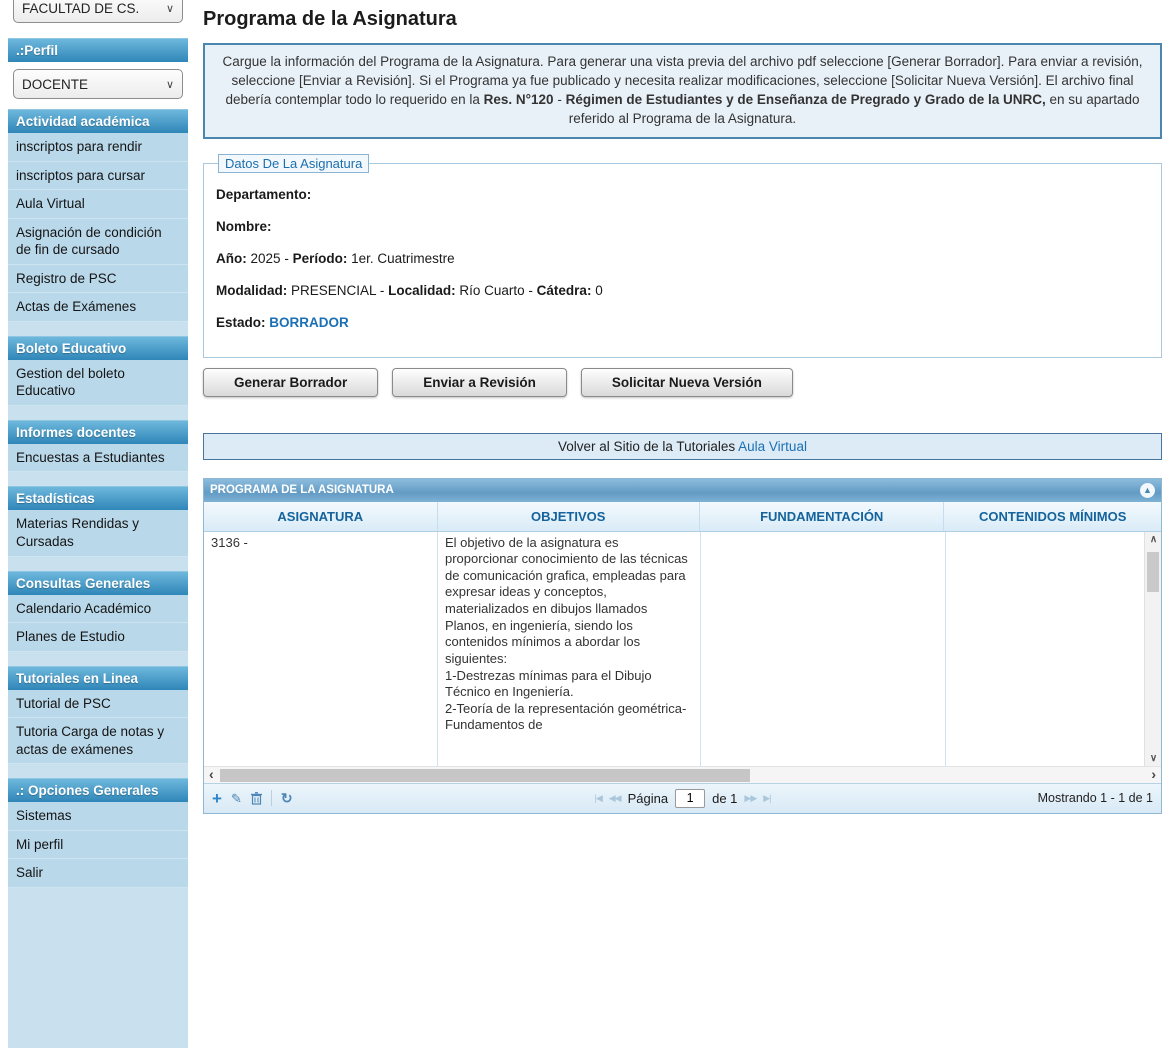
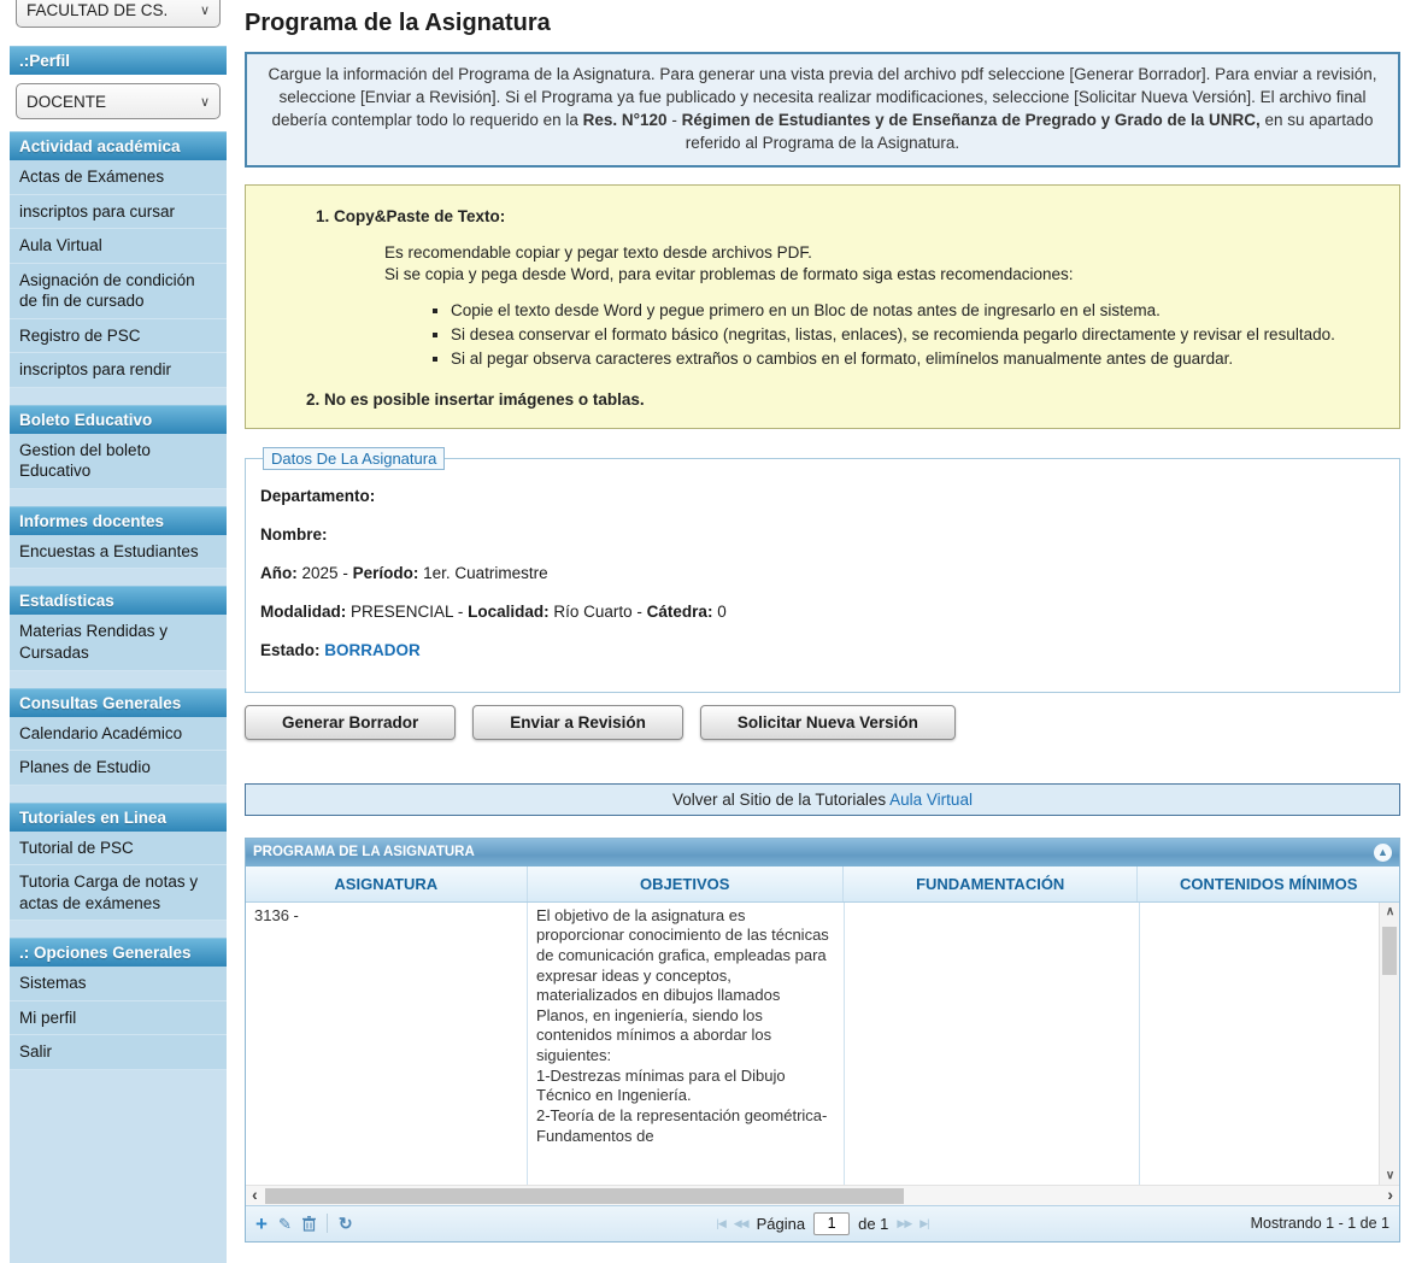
  FACULTAD DE CS.
  ∨
  .:Perfil
  DOCENTE
  ∨
  Actividad académica
- inscriptos para rendir
+ Actas de Exámenes
  inscriptos para cursar
  Aula Virtual
  Asignación de condición de fin de cursado
  Registro de PSC
- Actas de Exámenes
+ inscriptos para rendir
  Boleto Educativo
  Gestion del boleto Educativo
  Informes docentes
  Encuestas a Estudiantes
  Estadísticas
  Materias Rendidas y Cursadas
  Consultas Generales
  Calendario Académico
  Planes de Estudio
  Tutoriales en Linea
  Tutorial de PSC
  Tutoria Carga de notas y actas de exámenes
  .: Opciones Generales
  Sistemas
  Mi perfil
  Salir
  Programa de la Asignatura
  Cargue la información del Programa de la Asignatura. Para generar una vista previa del archivo pdf seleccione [Generar Borrador]. Para enviar a revisión, seleccione [Enviar a Revisión]. Si el Programa ya fue publicado y necesita realizar modificaciones, seleccione [Solicitar Nueva Versión]. El archivo final debería contemplar todo lo requerido en la Res. N°120 - Régimen de Estudiantes y de Enseñanza de Pregrado y Grado de la UNRC, en su apartado referido al Programa de la Asignatura.
+ 1. Copy&Paste de Texto:
+ Es recomendable copiar y pegar texto desde archivos PDF.
+ Si se copia y pega desde Word, para evitar problemas de formato siga estas recomendaciones:
+ Copie el texto desde Word y pegue primero en un Bloc de notas antes de ingresarlo en el sistema.
+ Si desea conservar el formato básico (negritas, listas, enlaces), se recomienda pegarlo directamente y revisar el resultado.
+ Si al pegar observa caracteres extraños o cambios en el formato, elimínelos manualmente antes de guardar.
+ 2. No es posible insertar imágenes o tablas.
  Datos De La Asignatura
  Departamento:
  Nombre:
  Año: 2025 - Período: 1er. Cuatrimestre
  Modalidad: PRESENCIAL - Localidad: Río Cuarto - Cátedra: 0
  Estado: BORRADOR
  Generar Borrador
  Enviar a Revisión
  Solicitar Nueva Versión
  Volver al Sitio de la Tutoriales Aula Virtual
  PROGRAMA DE LA ASIGNATURA
  ▲
  ASIGNATURA
  OBJETIVOS
  FUNDAMENTACIÓN
  CONTENIDOS MÍNIMOS
  3136 -
  El objetivo de la asignatura es proporcionar conocimiento de las técnicas de comunicación grafica, empleadas para expresar ideas y conceptos, materializados en dibujos llamados Planos, en ingeniería, siendo los contenidos mínimos a abordar los siguientes:
  1-Destrezas mínimas para el Dibujo Técnico en Ingeniería.
  2-Teoría de la representación geométrica- Fundamentos de
  ∧
  ∨
  ‹
  ›
  +
  ✎
  ↻
  |◀
  ◀◀
  Página
  1
  de 1
  ▶▶
  ▶|
  Mostrando 1 - 1 de 1
